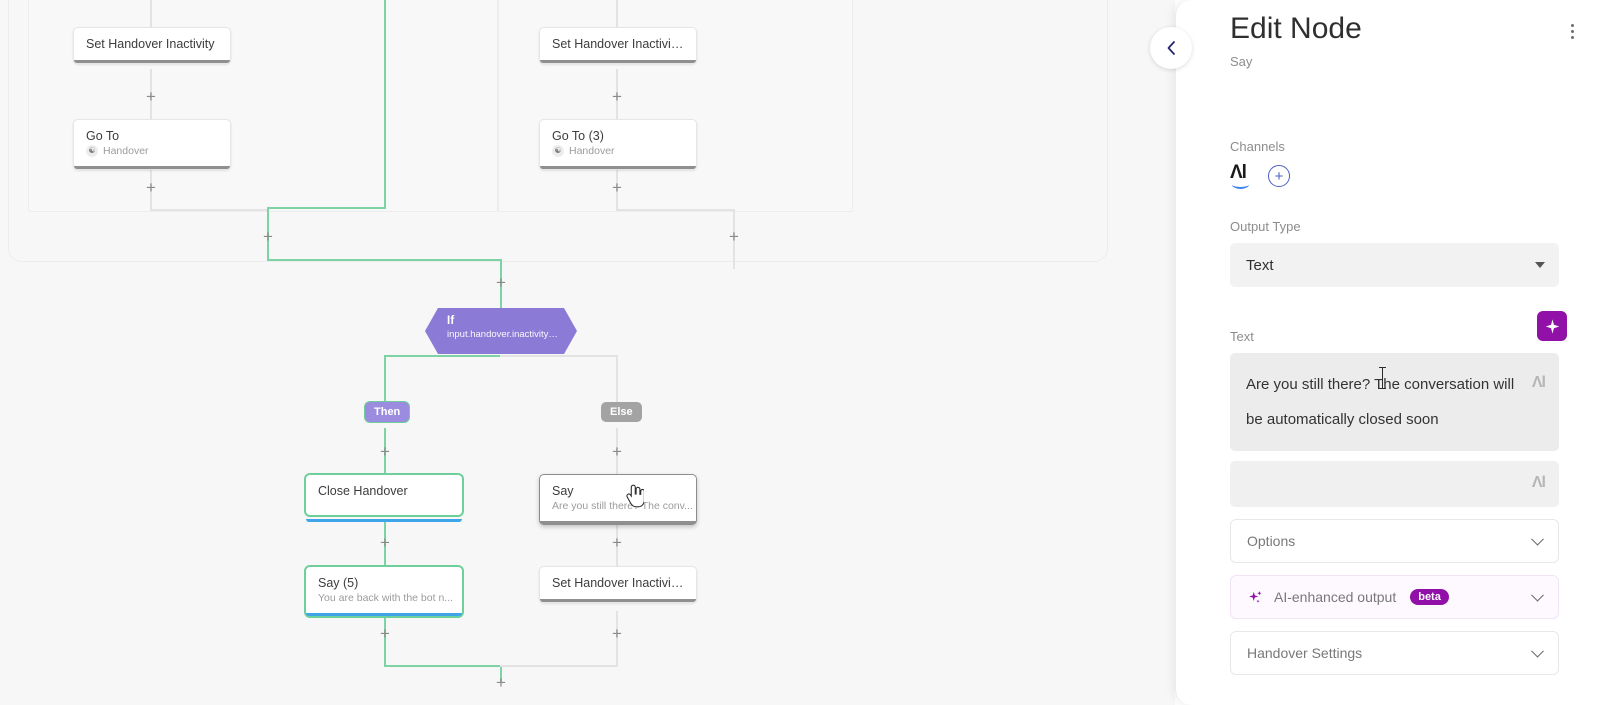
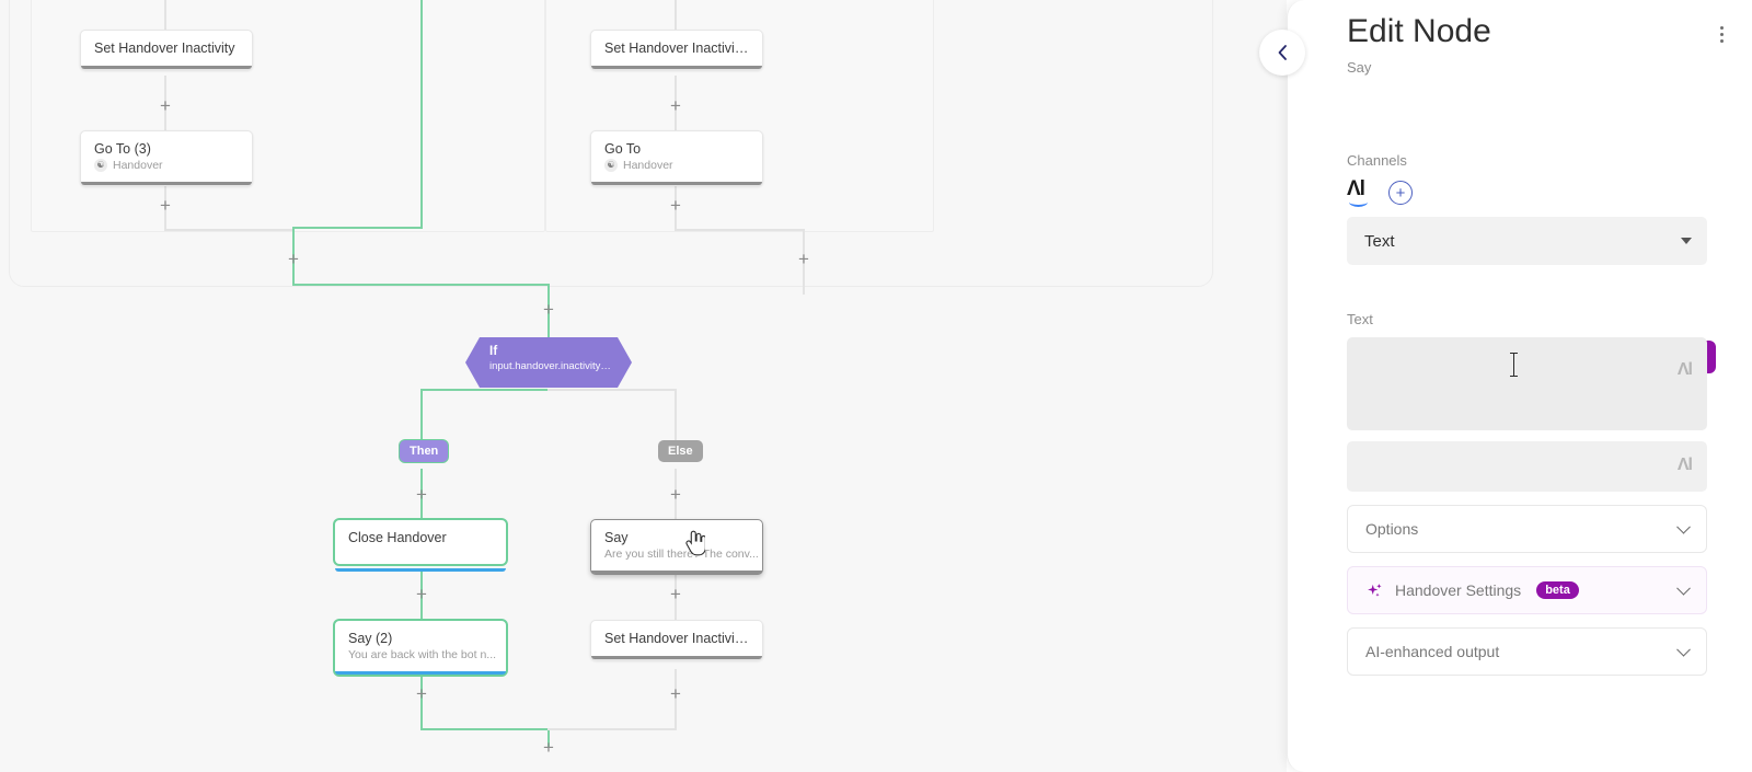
  Set Handover Inactivity
- Go To
+ Go To (3)
  ☯
  Handover
  Set Handover Inactivit...
- Go To (3)
+ Go To
  ☯
  Handover
  Close Handover
  Say
  Are you still there The conv...
- Say (5)
+ Say (2)
  You are back with the bot n...
  Set Handover Inactivit...
  If
  input.handover.inactivityC.
  Then
  Else
  Edit Node
  Say
  Channels
  Λl
  +
- Output Type
  Text
  Text
- Are you still there? The conversation will be automatically closed soon
  Λl
  Λl
  Options
- AI-enhanced output
+ Handover Settings
  beta
- Handover Settings
+ AI-enhanced output
